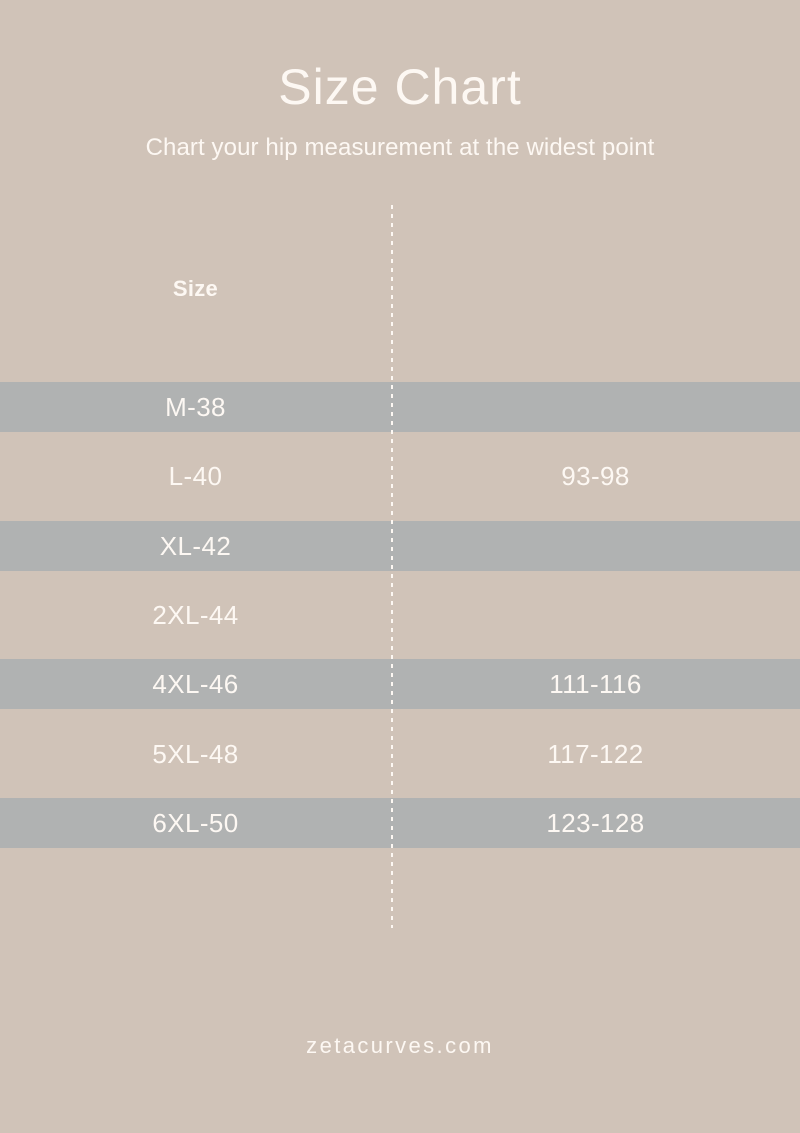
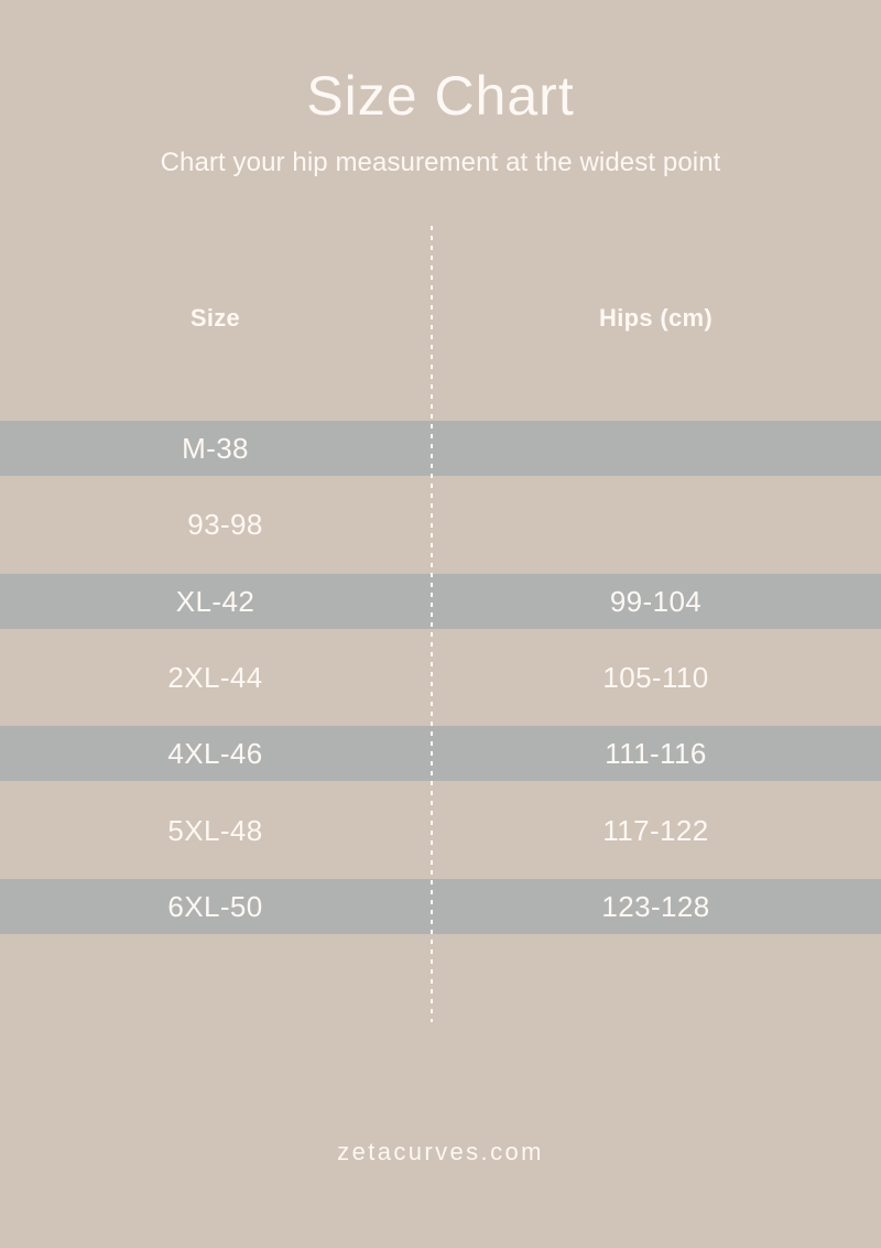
  Size Chart
  Chart your hip measurement at the widest point
  Size
+ Hips (cm)
  M-38
- L-40
  93-98
  XL-42
+ 99-104
  2XL-44
+ 105-110
  4XL-46
  111-116
  5XL-48
  117-122
  6XL-50
  123-128
  zetacurves.com
